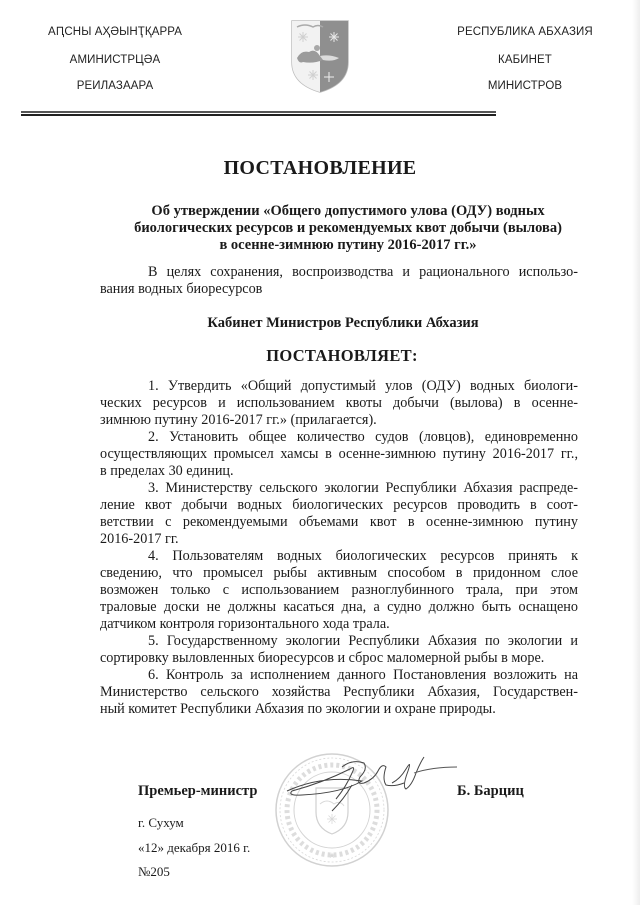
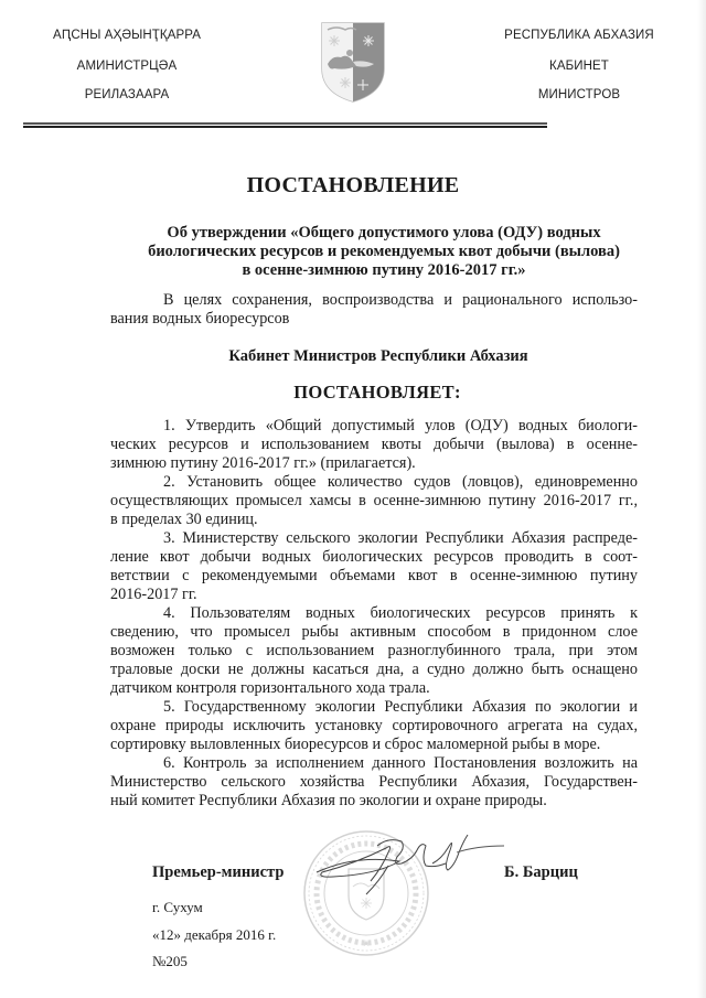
  АԤСНЫ АҲӘЫНҬҚАРРА
  АМИНИСТРЦӘА
  РЕИЛАЗААРА
  РЕСПУБЛИКА АБХАЗИЯ
  КАБИНЕТ
  МИНИСТРОВ
  ПОСТАНОВЛЕНИЕ
  Об утверждении «Общего допустимого улова (ОДУ) водных
  биологических ресурсов и рекомендуемых квот добычи (вылова)
  в осенне-зимнюю путину 2016-2017 гг.»
  В целях сохранения, воспроизводства и рационального использо-
  вания водных биоресурсов
  Кабинет Министров Республики Абхазия
  ПОСТАНОВЛЯЕТ:
  1. Утвердить «Общий допустимый улов (ОДУ) водных биологи-
  ческих ресурсов и использованием квоты добычи (вылова) в осенне-
  зимнюю путину 2016-2017 гг.» (прилагается).
  2. Установить общее количество судов (ловцов), единовременно
  осуществляющих промысел хамсы в осенне-зимнюю путину 2016-2017 гг.,
  в пределах 30 единиц.
  3. Министерству сельского экологии Республики Абхазия распреде-
  ление квот добычи водных биологических ресурсов проводить в соот-
  ветствии с рекомендуемыми объемами квот в осенне-зимнюю путину
  2016-2017 гг.
  4. Пользователям водных биологических ресурсов принять к
  сведению, что промысел рыбы активным способом в придонном слое
  возможен только с использованием разноглубинного трала, при этом
  траловые доски не должны касаться дна, а судно должно быть оснащено
  датчиком контроля горизонтального хода трала.
  5. Государственному экологии Республики Абхазия по экологии и
+ охране природы исключить установку сортировочного агрегата на судах,
  сортировку выловленных биоресурсов и сброс маломерной рыбы в море.
  6. Контроль за исполнением данного Постановления возложить на
  Министерство сельского хозяйства Республики Абхазия, Государствен-
  ный комитет Республики Абхазия по экологии и охране природы.
  ★
  Премьер-министр
  Б. Барциц
  г. Сухум
  «12» декабря 2016 г.
  №205
